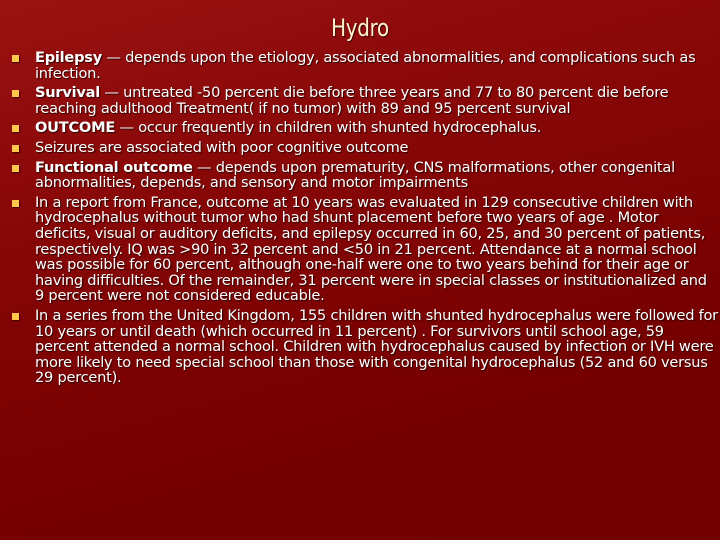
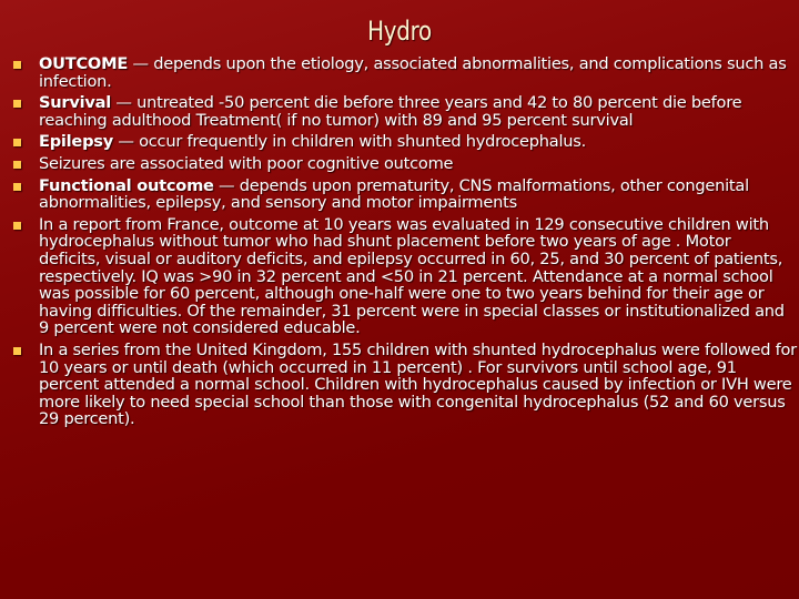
  Hydro
- Epilepsy — depends upon the etiology, associated abnormalities, and complications such as infection.
+ OUTCOME — depends upon the etiology, associated abnormalities, and complications such as infection.
- Survival — untreated -50 percent die before three years and 77 to 80 percent die before reaching adulthood Treatment( if no tumor) with 89 and 95 percent survival
+ Survival — untreated -50 percent die before three years and 42 to 80 percent die before reaching adulthood Treatment( if no tumor) with 89 and 95 percent survival
- OUTCOME — occur frequently in children with shunted hydrocephalus.
+ Epilepsy — occur frequently in children with shunted hydrocephalus.
  Seizures are associated with poor cognitive outcome
- Functional outcome — depends upon prematurity, CNS malformations, other congenital abnormalities, depends, and sensory and motor impairments
+ Functional outcome — depends upon prematurity, CNS malformations, other congenital abnormalities, epilepsy, and sensory and motor impairments
  In a report from France, outcome at 10 years was evaluated in 129 consecutive children with hydrocephalus without tumor who had shunt placement before two years of age . Motor deficits, visual or auditory deficits, and epilepsy occurred in 60, 25, and 30 percent of patients, respectively. IQ was >90 in 32 percent and <50 in 21 percent. Attendance at a normal school was possible for 60 percent, although one-half were one to two years behind for their age or having difficulties. Of the remainder, 31 percent were in special classes or institutionalized and 9 percent were not considered educable.
- In a series from the United Kingdom, 155 children with shunted hydrocephalus were followed for 10 years or until death (which occurred in 11 percent) . For survivors until school age, 59 percent attended a normal school. Children with hydrocephalus caused by infection or IVH were more likely to need special school than those with congenital hydrocephalus (52 and 60 versus 29 percent).
+ In a series from the United Kingdom, 155 children with shunted hydrocephalus were followed for 10 years or until death (which occurred in 11 percent) . For survivors until school age, 91 percent attended a normal school. Children with hydrocephalus caused by infection or IVH were more likely to need special school than those with congenital hydrocephalus (52 and 60 versus 29 percent).
